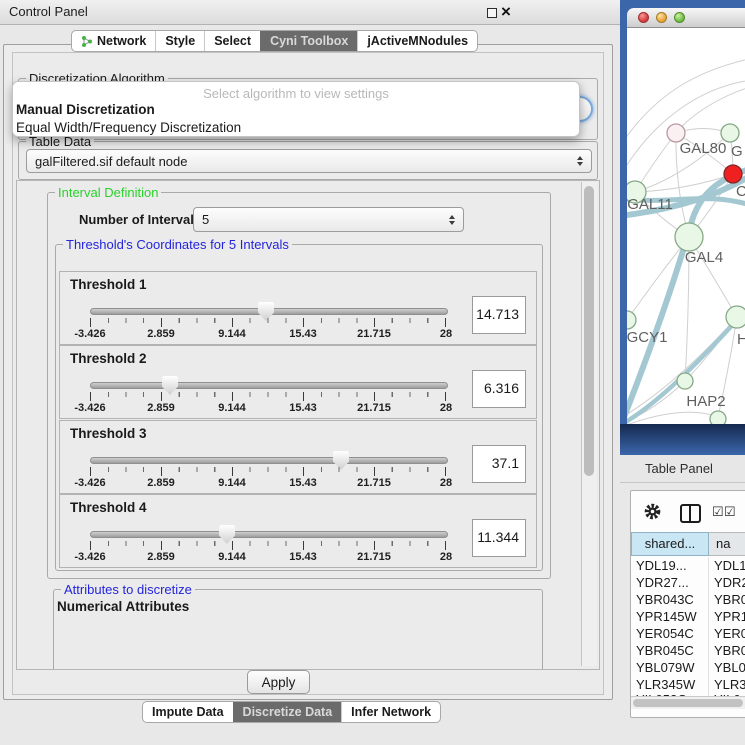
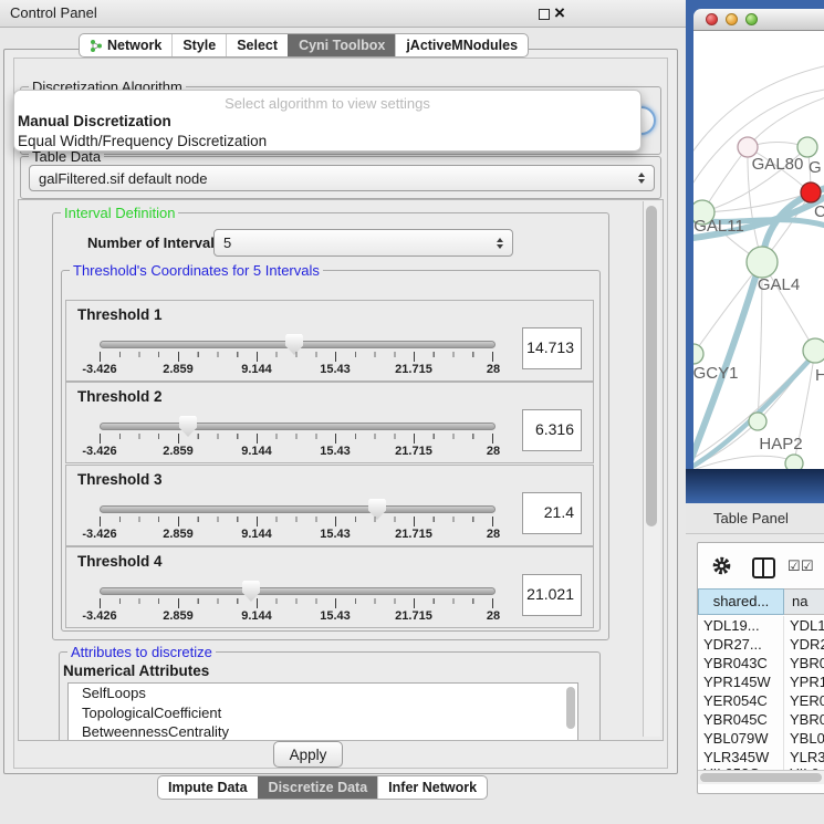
  Control Panel
  ×
  Network
  Style
  Select
  Cyni Toolbox
  jActiveMNodules
  Discretization Algorithm
  Select algorithm to view settings
  Manual Discretization
  Equal Width/Frequency Discretization
  Table Data
  galFiltered.sif default node
  Interval Definition
  Number of Interva
  5
  Threshold's Coordinates for 5 Intervals
  Threshold 1
  -3.426
  2.859
  9.144
  15.43
  21.715
  28
  14.713
  Threshold 2
  -3.426
  2.859
  9.144
  15.43
  21.715
  28
  6.316
  Threshold 3
  -3.426
  2.859
  9.144
  15.43
  21.715
  28
- 37.1
+ 21.4
  Threshold 4
  -3.426
  2.859
  9.144
  15.43
  21.715
  28
- 11.344
+ 21.021
  Attributes to discretize
  Numerical Attributes
+ SelfLoops
+ TopologicalCoefficient
+ BetweennessCentrality
  Apply
  Impute Data
  Discretize Data
  Infer Network
  GAL80
  G
  C
  GAL11
  GAL4
  GCY1
  H
  HAP2
  Table Panel
  ☑
  ☑
  shared...
  na
  YDL19...
  YDL1
  YDR27...
  YDR
  YBR043C
  YBR0
  YPR145W
  YPR1
  YER054C
  YER0
  YBR045C
  YBR0
  YBL079W
  YBL0
  YLR345W
  YLR3
